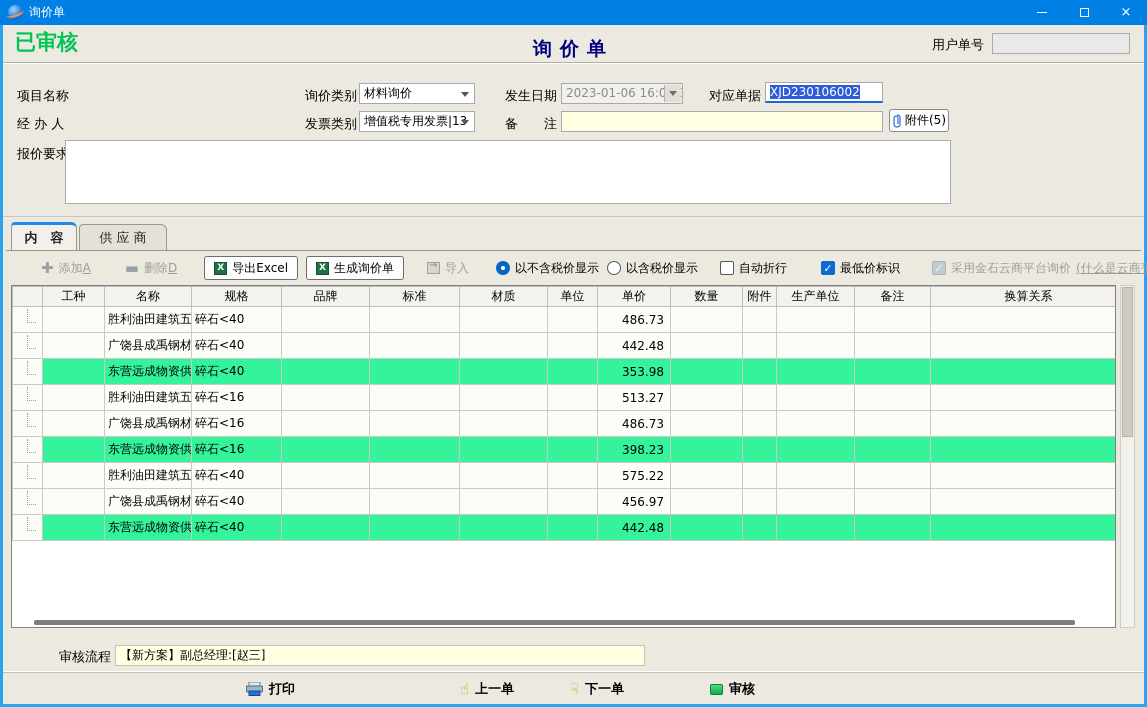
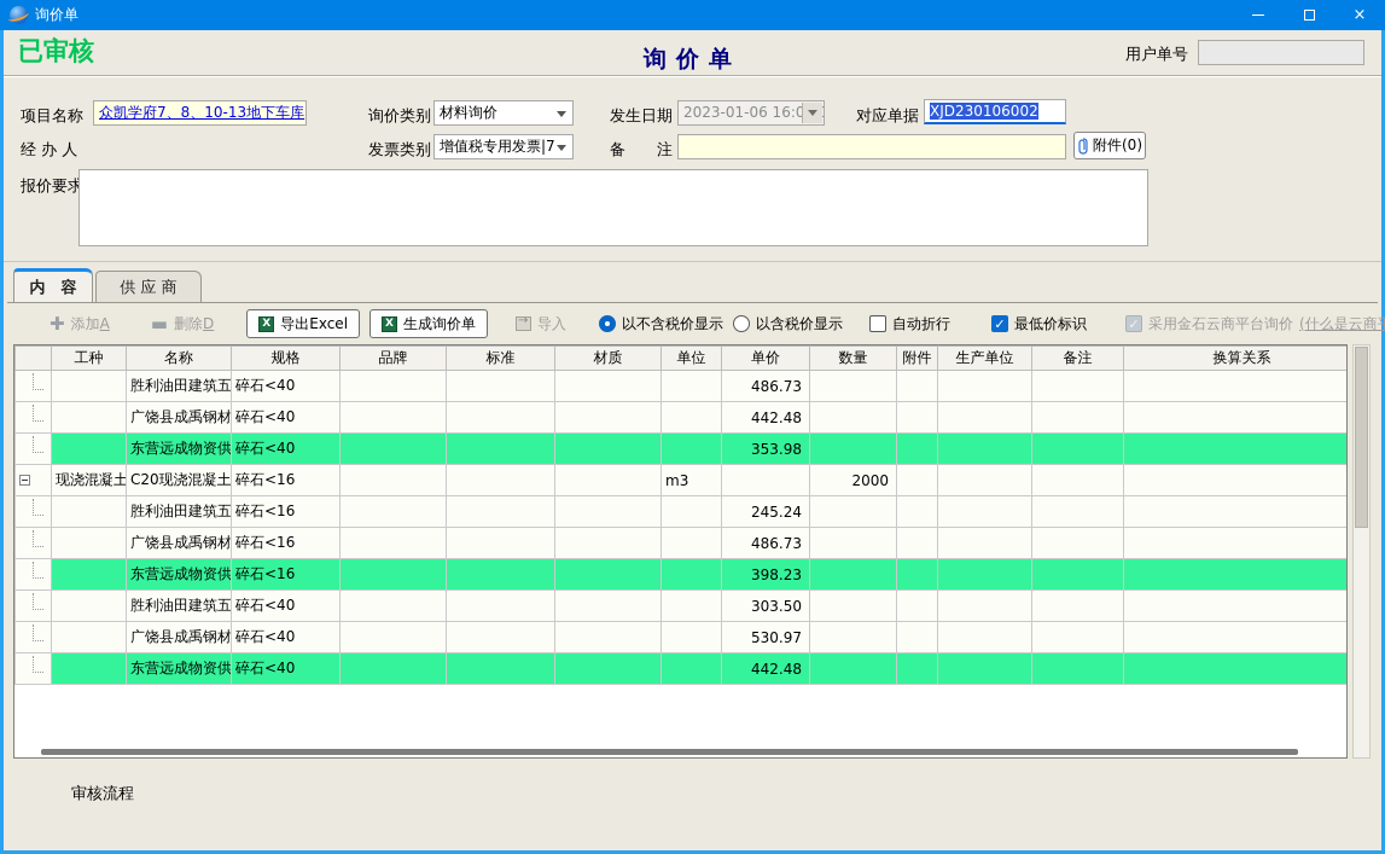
  询价单
  ×
  已审核
  询价单
  用户单号
  项目名称
+ 众凯学府7、8、10-13地下车库
  询价类别
  材料询价
  发生日期
  2023-01-06 16:00
  对应单据
  XJD230106002
  经 办 人
  发票类别
- 增值税专用发票|13
+ 增值税专用发票|7
  备 注
- 附件(5)
+ 附件(0)
  报价要求
  内 容
  供 应 商
  ✚
  添加A
  ▬
  删除D
  导出Excel
  生成询价单
  导入
  以不含税价显示
  以含税价显示
  自动折行
  最低价标识
  采用金石云商平台询价
  	工种	名称	规格	品牌	标准	材质	单位	单价	数量	附件	生产单位	备注	换算关系
  		胜利油田建筑五	碎石<40					486.73
  		广饶县成禹钢材	碎石<40					442.48
  		东营远成物资供	碎石<40					353.98
+ 	现浇混凝土	C20现浇混凝土	碎石<16				m3		2000
- 		胜利油田建筑五	碎石<16					513.27
+ 		胜利油田建筑五	碎石<16					245.24
  		广饶县成禹钢材	碎石<16					486.73
  		东营远成物资供	碎石<16					398.23
- 		胜利油田建筑五	碎石<40					575.22
+ 		胜利油田建筑五	碎石<40					303.50
- 		广饶县成禹钢材	碎石<40					456.97
+ 		广饶县成禹钢材	碎石<40					530.97
  		东营远成物资供	碎石<40					442.48
  审核流程
- 【新方案】副总经理:[赵三]
- 打印
- ☝
- 上一单
- ☟
- 下一单
- 审核
